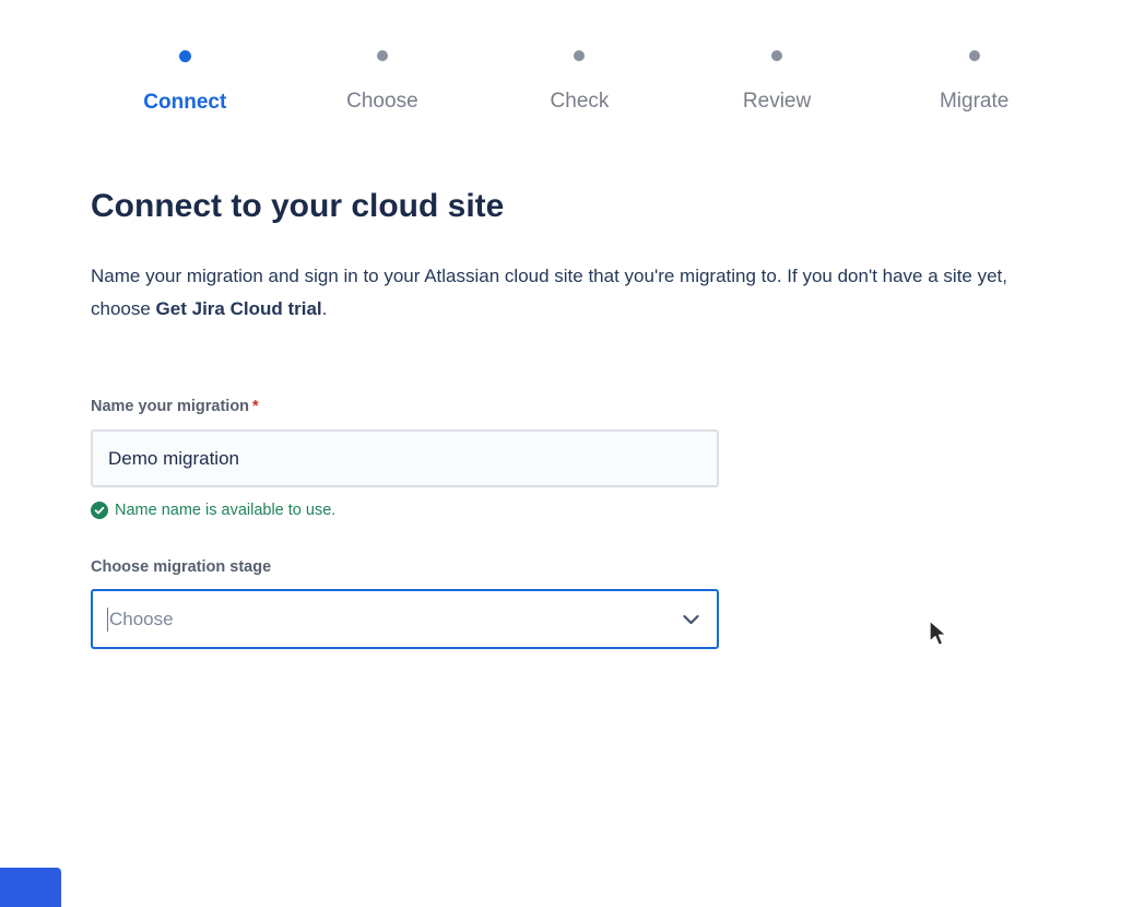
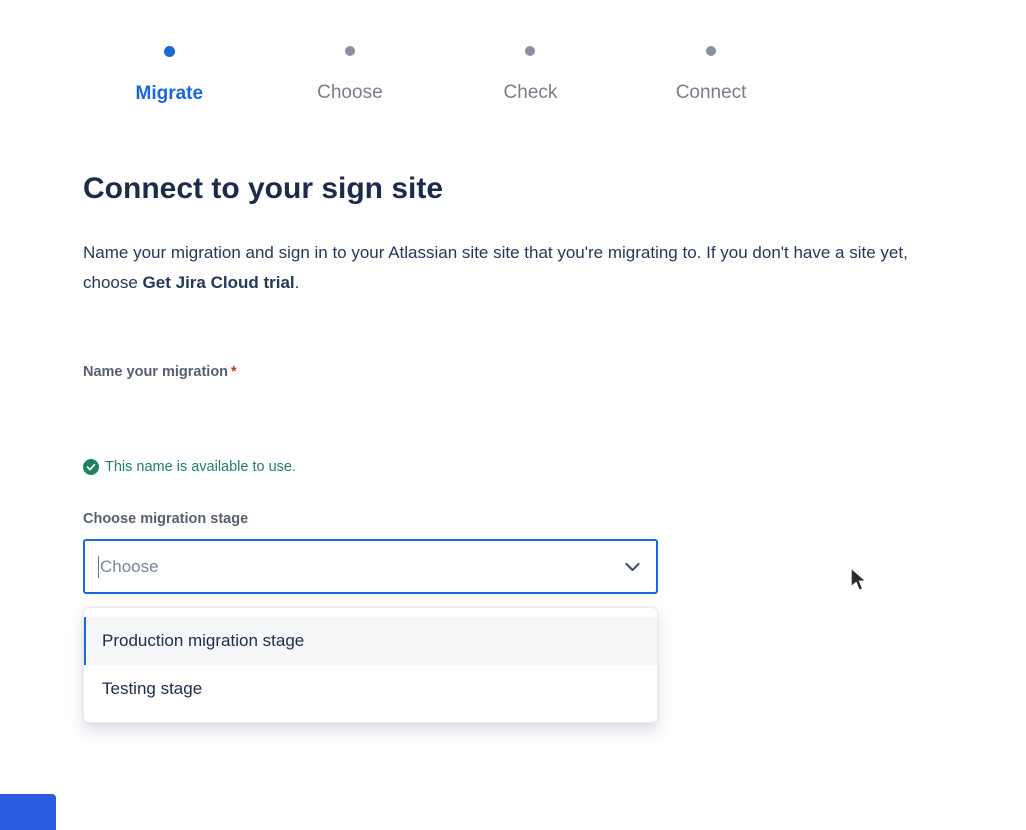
- Connect
+ Migrate
  Choose
  Check
- Review
- Migrate
+ Connect
- Connect to your cloud site
+ Connect to your sign site
- Name your migration and sign in to your Atlassian cloud site that you're migrating to. If you don't have a site yet, choose Get Jira Cloud trial.
+ Name your migration and sign in to your Atlassian site site that you're migrating to. If you don't have a site yet, choose Get Jira Cloud trial.
  Name your migration *
- Demo migration
- Name name is available to use.
+ This name is available to use.
  Choose migration stage
  Choose
+ Production migration stage
+ Testing stage
